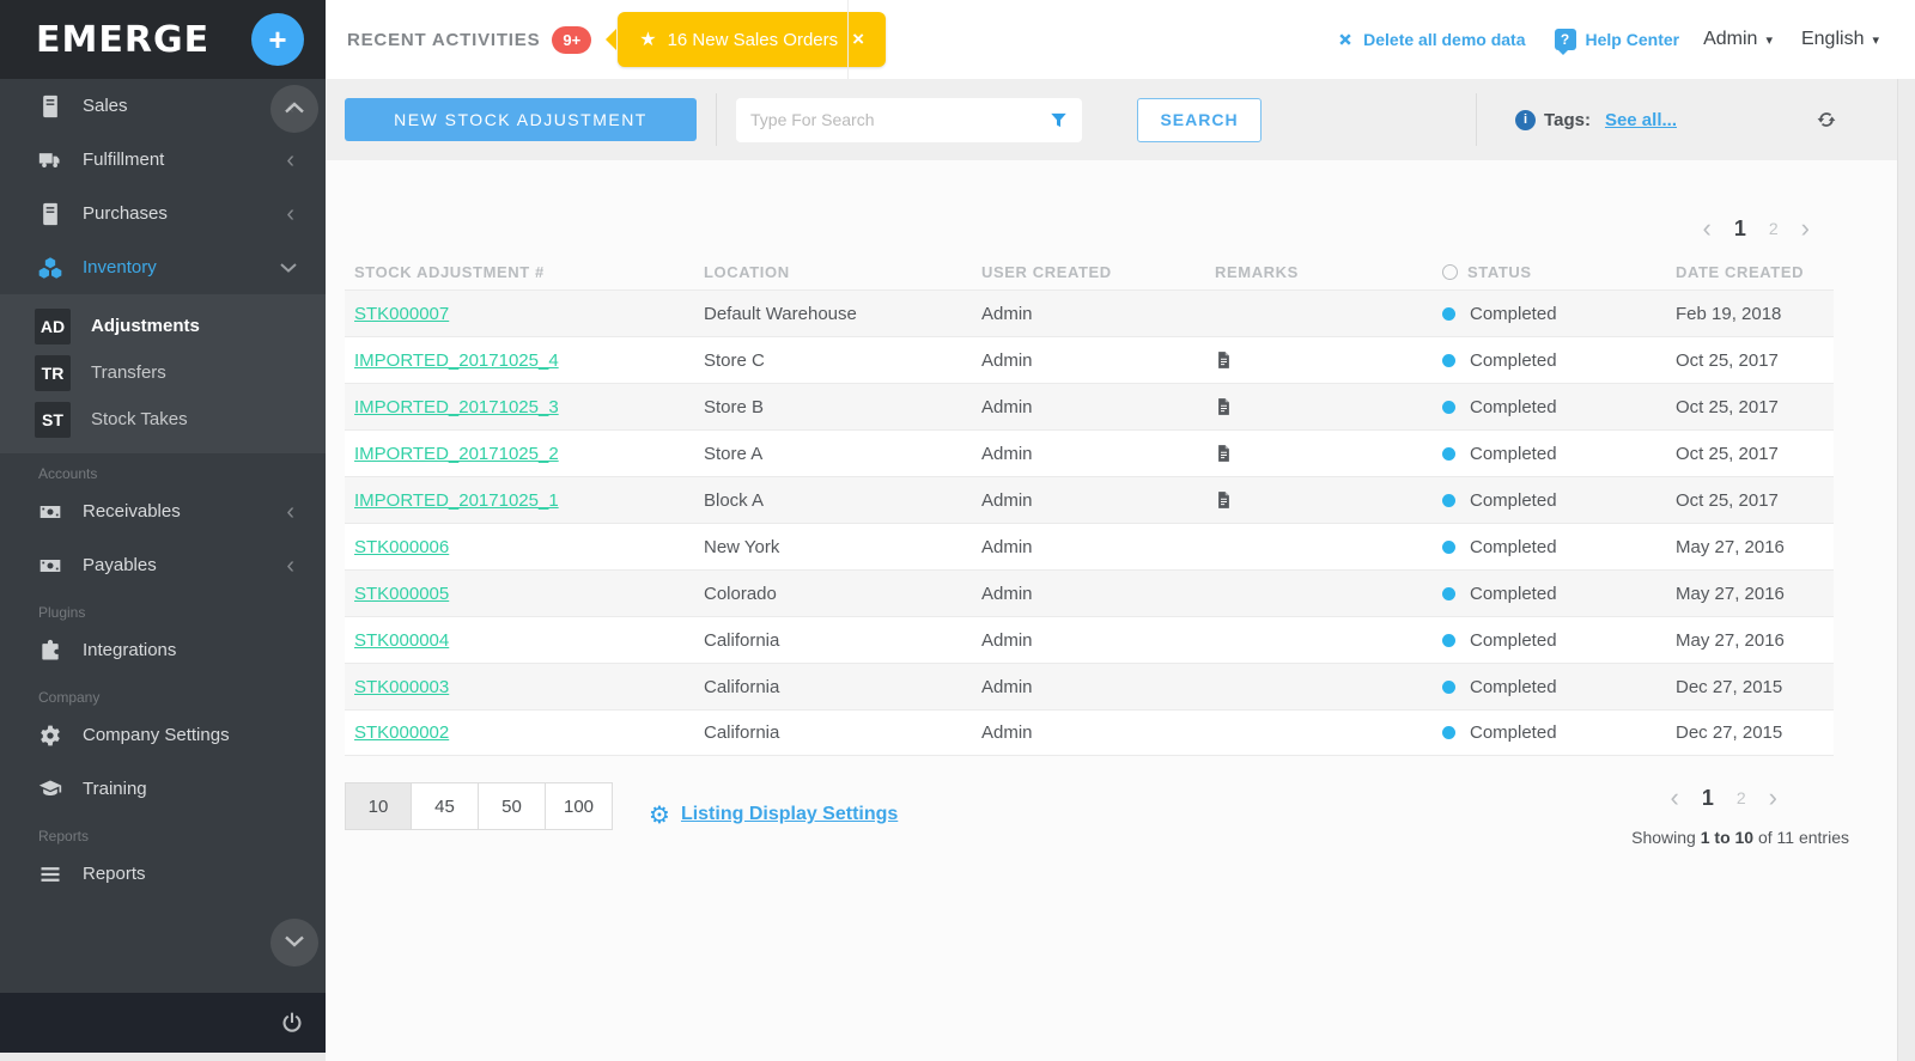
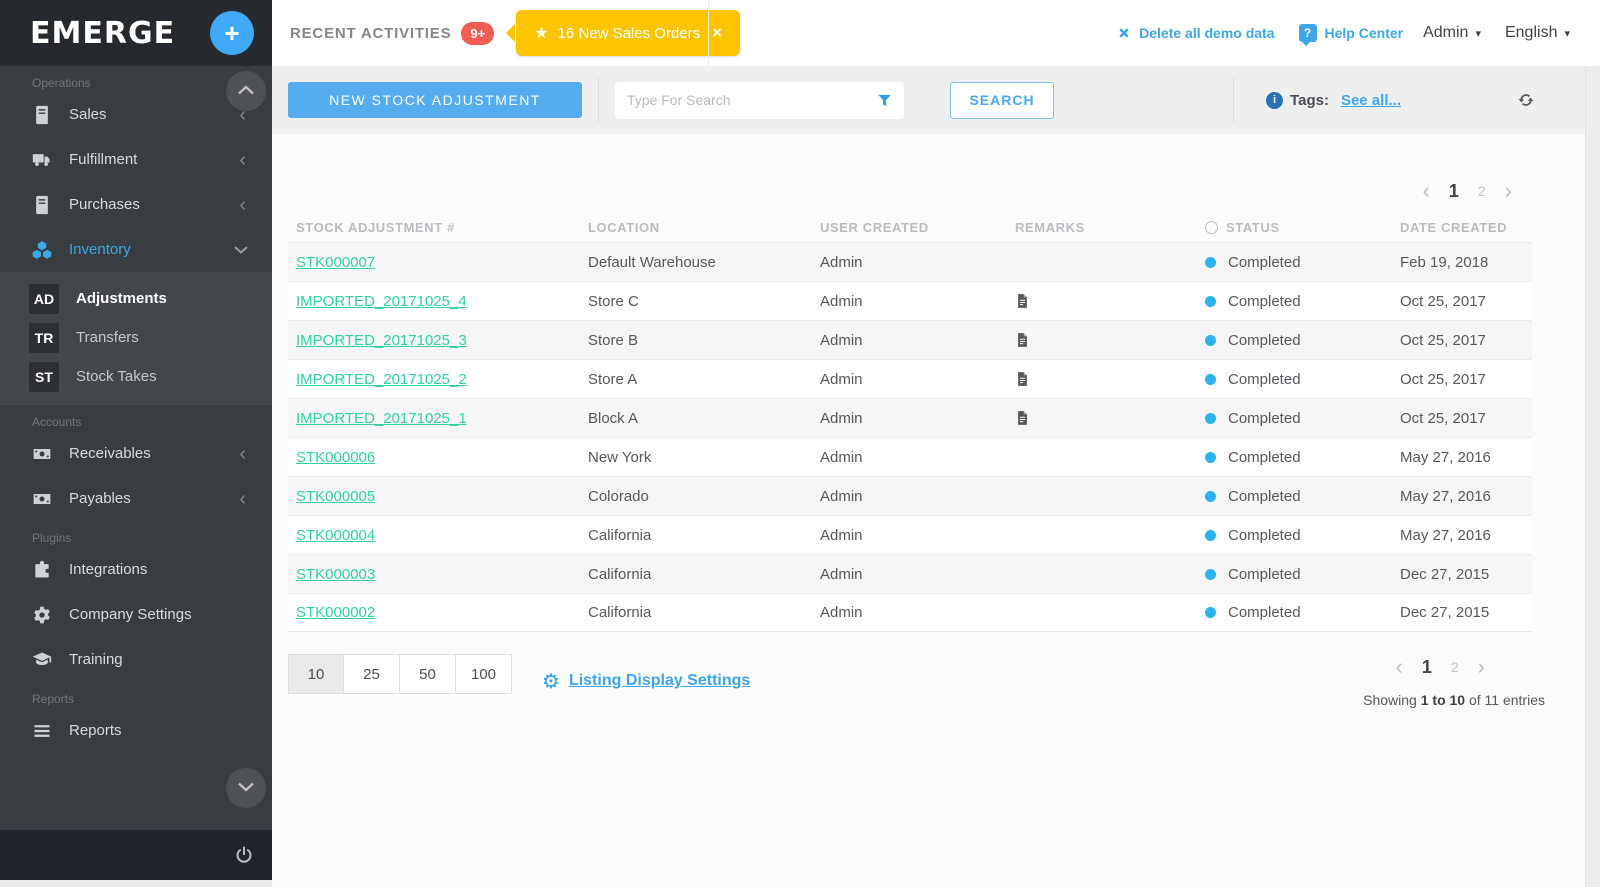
  EMERGE
  +
+ Operations
  Sales
  ‹
  Fulfillment
  ‹
  Purchases
  ‹
  Inventory
  AD
  Adjustments
  TR
  Transfers
  ST
  Stock Takes
  Accounts
  Receivables
  ‹
  Payables
  ‹
  Plugins
  Integrations
- Company
  Company Settings
  Training
  Reports
  Reports
  RECENT ACTIVITIES
  9+
  ★
  16 New Sales Orders
  ×
  Delete all demo data
  ?
  Help Center
  Admin
  ▾
  English
  ▾
  NEW STOCK ADJUSTMENT
  Type For Search
  SEARCH
  i
  Tags:
  See all...
  ‹
  1
  2
  ›
  STOCK ADJUSTMENT #
  LOCATION
  USER CREATED
  REMARKS
  STATUS
  DATE CREATED
  STK000007
  Default Warehouse
  Admin
  Completed
  Feb 19, 2018
  IMPORTED_20171025_4
  Store C
  Admin
  Completed
  Oct 25, 2017
  IMPORTED_20171025_3
  Store B
  Admin
  Completed
  Oct 25, 2017
  IMPORTED_20171025_2
  Store A
  Admin
  Completed
  Oct 25, 2017
  IMPORTED_20171025_1
  Block A
  Admin
  Completed
  Oct 25, 2017
  STK000006
  New York
  Admin
  Completed
  May 27, 2016
  STK000005
  Colorado
  Admin
  Completed
  May 27, 2016
  STK000004
  California
  Admin
  Completed
  May 27, 2016
  STK000003
  California
  Admin
  Completed
  Dec 27, 2015
  STK000002
  California
  Admin
  Completed
  Dec 27, 2015
  10
- 45
+ 25
  50
  100
  ⚙
  Listing Display Settings
  ‹
  1
  2
  ›
  Showing 1 to 10 of 11 entries
